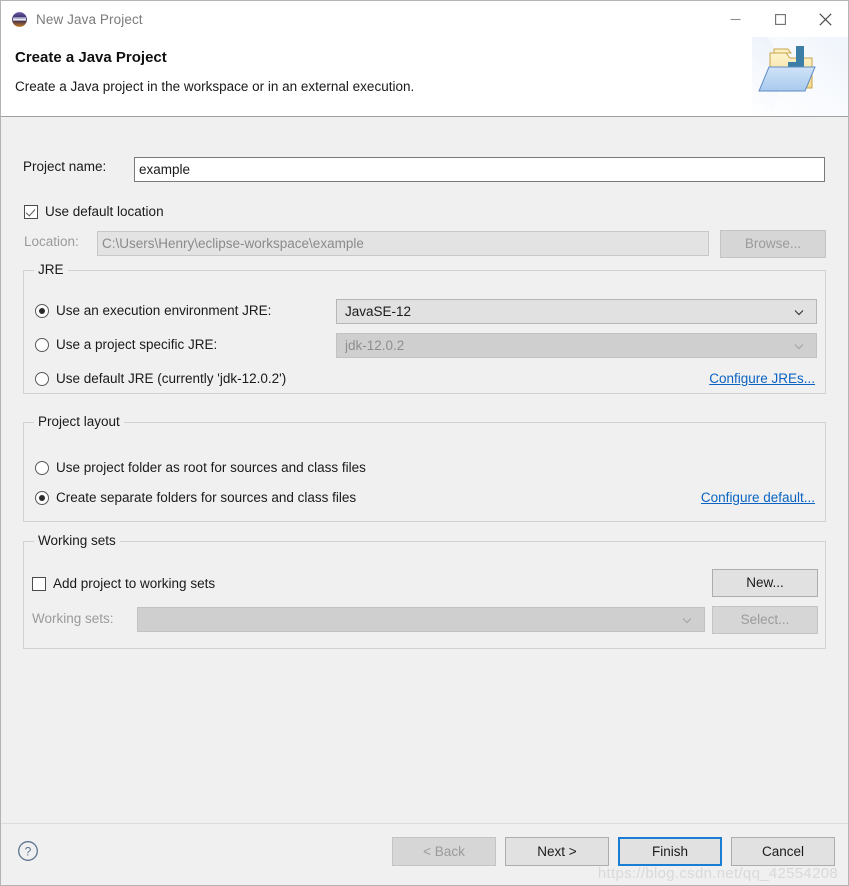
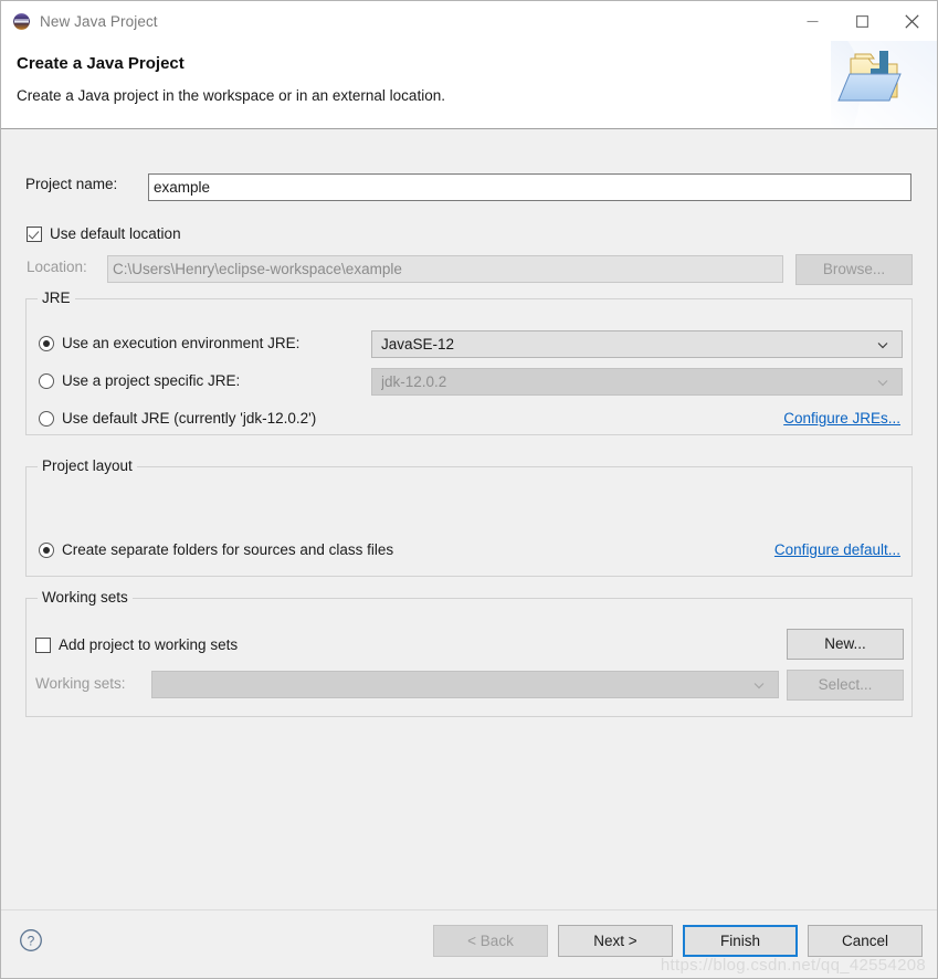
  New Java Project
  Create a Java Project
- Create a Java project in the workspace or in an external execution.
+ Create a Java project in the workspace or in an external location.
  Project name:
  example
  Use default location
  Location:
  C:\Users\Henry\eclipse-workspace\example
  Browse...
  JRE
  Use an execution environment JRE:
  JavaSE-12
  Use a project specific JRE:
  jdk-12.0.2
  Use default JRE (currently 'jdk-12.0.2')
  Configure JREs...
  Project layout
- Use project folder as root for sources and class files
  Create separate folders for sources and class files
  Configure default...
  Working sets
  Add project to working sets
  New...
  Working sets:
  Select...
  ?
  < Back
  Next >
  Finish
  Cancel
  https://blog.csdn.net/qq_42554208
